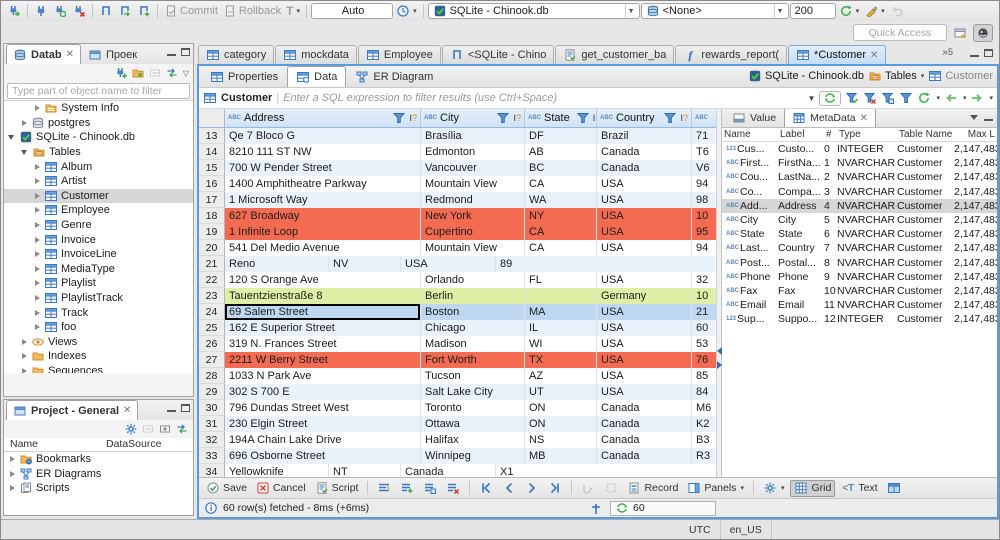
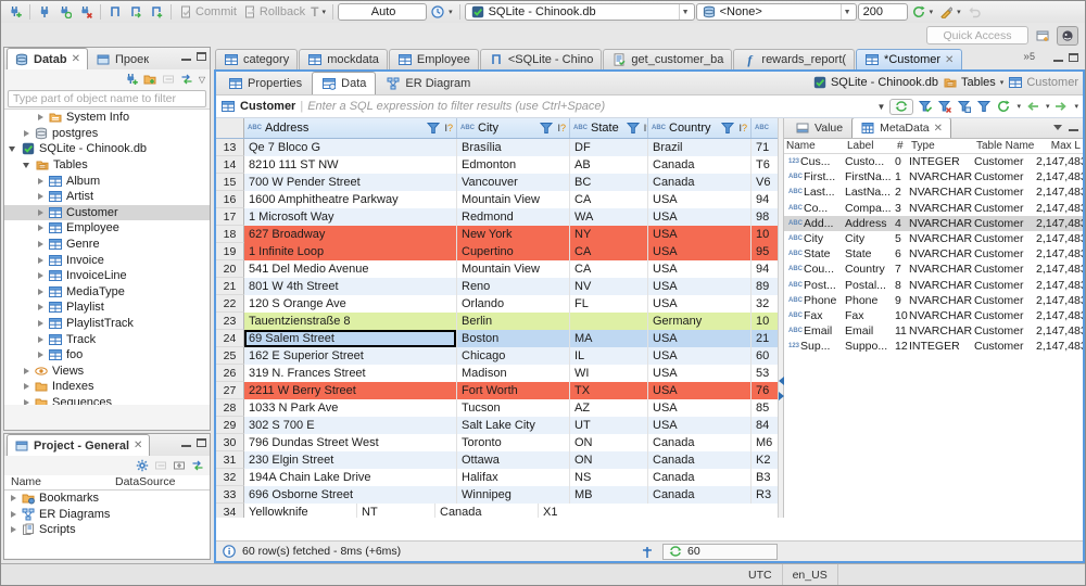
  Commit
  Rollback
  T
  Auto
  SQLite - Chinook.db
  <None>
  200
  Quick Access
  Datab
  ✕
  Проек
  ▽
  Type part of object name to filter
  System Info
  postgres
  SQLite - Chinook.db
  Tables
  Album
  Artist
  Customer
  Employee
  Genre
  Invoice
  InvoiceLine
  MediaType
  Playlist
  PlaylistTrack
  Track
  foo
  Views
  Indexes
  Sequences
  Project - General
  ✕
  Name
  DataSource
  Bookmarks
  ER Diagrams
  Scripts
  category
  mockdata
  Employee
  <SQLite - Chino
  get_customer_ba
  f
  rewards_report(
  *Customer
  ✕
  »5
  Properties
  Data
  ER Diagram
  SQLite - Chinook.db
  Tables
  Customer
  Customer
  |
  Enter a SQL expression to filter results (use Ctrl+Space)
  ▼
  Address
  Ι?
  City
  Ι?
  State
  Country
  Ι?
  13
  Qe 7 Bloco G
  Brasília
  DF
  Brazil
  71
  14
  8210 111 ST NW
  Edmonton
  AB
  Canada
  T6
  15
  700 W Pender Street
  Vancouver
  BC
  Canada
  V6
  16
- 1400 Amphitheatre Parkway
+ 1600 Amphitheatre Parkway
  Mountain View
  CA
  USA
  94
  17
  1 Microsoft Way
  Redmond
  WA
  USA
  98
  18
  627 Broadway
  New York
  NY
  USA
  10
  19
  1 Infinite Loop
  Cupertino
  CA
  USA
  95
  20
  541 Del Medio Avenue
  Mountain View
  CA
  USA
  94
  21
+ 801 W 4th Street
  Reno
  NV
  USA
  89
  22
  120 S Orange Ave
  Orlando
  FL
  USA
  32
  23
  Tauentzienstraße 8
  Berlin
  Germany
  10
  24
  69 Salem Street
  Boston
  MA
  USA
  21
  25
  162 E Superior Street
  Chicago
  IL
  USA
  60
  26
  319 N. Frances Street
  Madison
  WI
  USA
  53
  27
  2211 W Berry Street
  Fort Worth
  TX
  USA
  76
  28
  1033 N Park Ave
  Tucson
  AZ
  USA
  85
  29
  302 S 700 E
  Salt Lake City
  UT
  USA
  84
  30
  796 Dundas Street West
  Toronto
  ON
  Canada
  M6
  31
  230 Elgin Street
  Ottawa
  ON
  Canada
  K2
  32
  194A Chain Lake Drive
  Halifax
  NS
  Canada
  B3
  33
  696 Osborne Street
  Winnipeg
  MB
  Canada
  R3
  34
  Yellowknife
  NT
  Canada
  X1
  Value
  MetaData
  ✕
  Name
  Label
  #
  Type
  Table Name
  Max L
  Cus...
  Custo...
  0
  INTEGER
  Customer
  2,147,48
  First...
  FirstNa...
  1
  NVARCHAR
  Customer
  2,147,48
- Cou...
+ Last...
  LastNa...
  2
  NVARCHAR
  Customer
  2,147,48
  Co...
  Compa...
  3
  NVARCHAR
  Customer
  2,147,48
  Add...
  Address
  4
  NVARCHAR
  Customer
  2,147,48
  City
  City
  5
  NVARCHAR
  Customer
  2,147,48
  State
  State
  6
  NVARCHAR
  Customer
  2,147,48
- Last...
+ Cou...
  Country
  7
  NVARCHAR
  Customer
  2,147,48
  Post...
  Postal...
  8
  NVARCHAR
  Customer
  2,147,48
  Phone
  Phone
  9
  NVARCHAR
  Customer
  2,147,48
  Fax
  Fax
  10
  NVARCHAR
  Customer
  2,147,48
  Email
  Email
  11
  NVARCHAR
  Customer
  2,147,48
  Sup...
  Suppo...
  12
  INTEGER
  Customer
  2,147,48
- Save
- Cancel
- Script
- Record
- Panels
- Grid
- <T
- Text
  60 row(s) fetched - 8ms (+6ms)
  60
  UTC
  en_US
